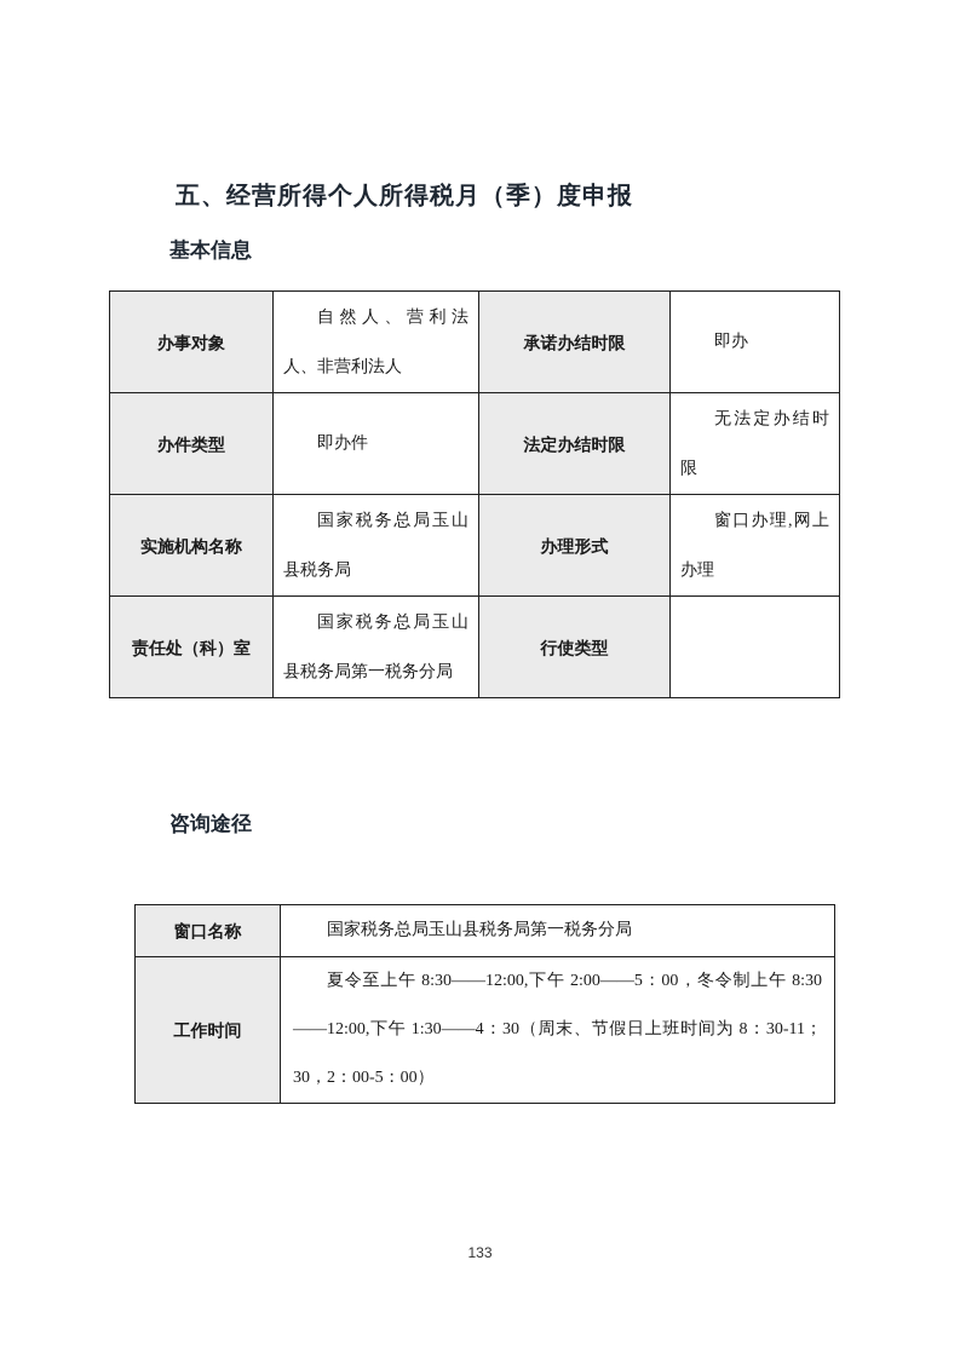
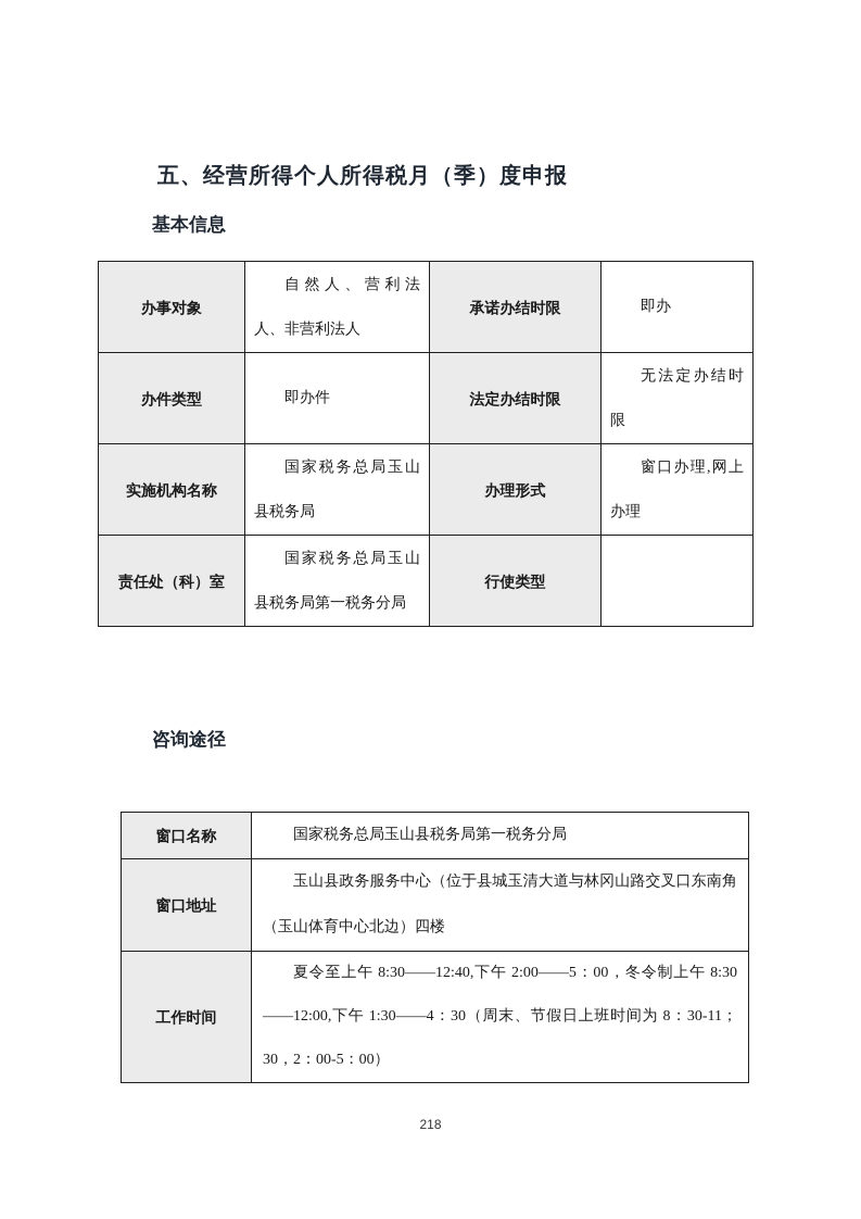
  五、经营所得个人所得税月（季）度申报
  基本信息
  办事对象	自然人、营利法人、非营利法人	承诺办结时限	即办
  办件类型	即办件	法定办结时限	无法定办结时限
  实施机构名称	国家税务总局玉山县税务局	办理形式	窗口办理,网上办理
  责任处（科）室	国家税务总局玉山县税务局第一税务分局	行使类型
  咨询途径
  窗口名称	国家税务总局玉山县税务局第一税务分局
+ 窗口地址	玉山县政务服务中心（位于县城玉清大道与林冈山路交叉口东南角（玉山体育中心北边）四楼
- 工作时间	夏令至上午 8:30——12:00,下午 2:00——5：00，冬令制上午 8:30——12:00,下午 1:30——4：30（周末、节假日上班时间为 8：30-11；30，2：00-5：00）
+ 工作时间	夏令至上午 8:30——12:40,下午 2:00——5：00，冬令制上午 8:30——12:00,下午 1:30——4：30（周末、节假日上班时间为 8：30-11；30，2：00-5：00）
- 133
+ 218
